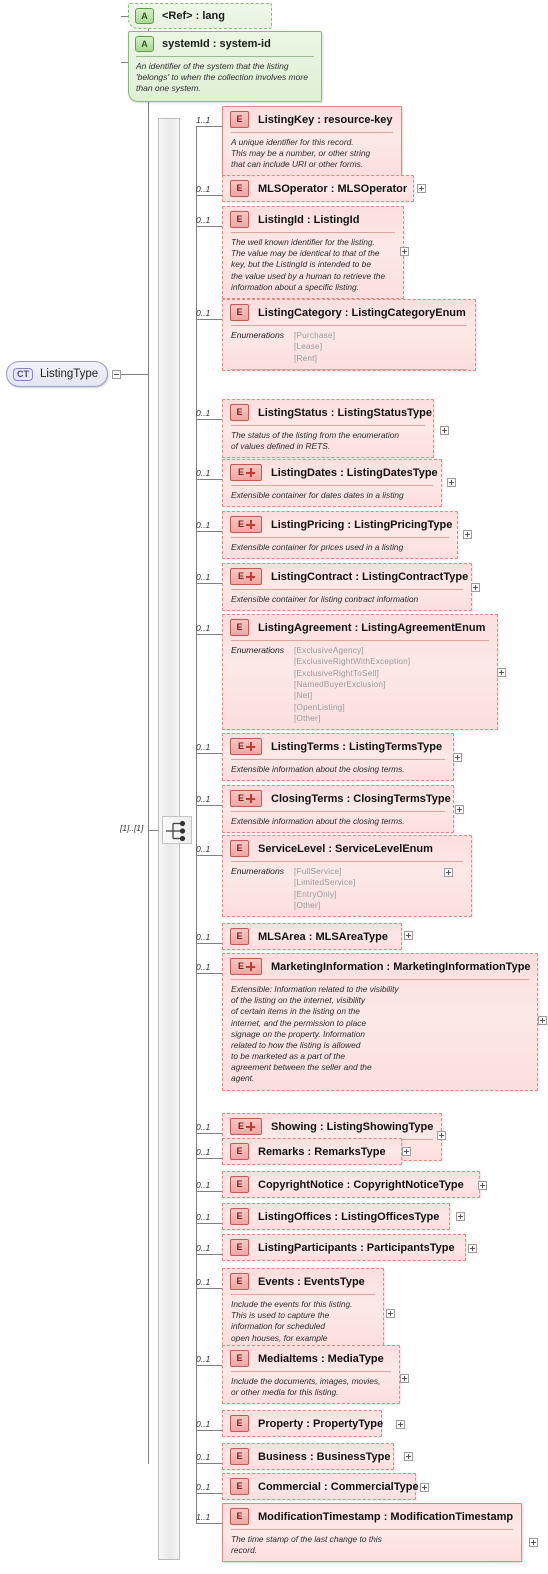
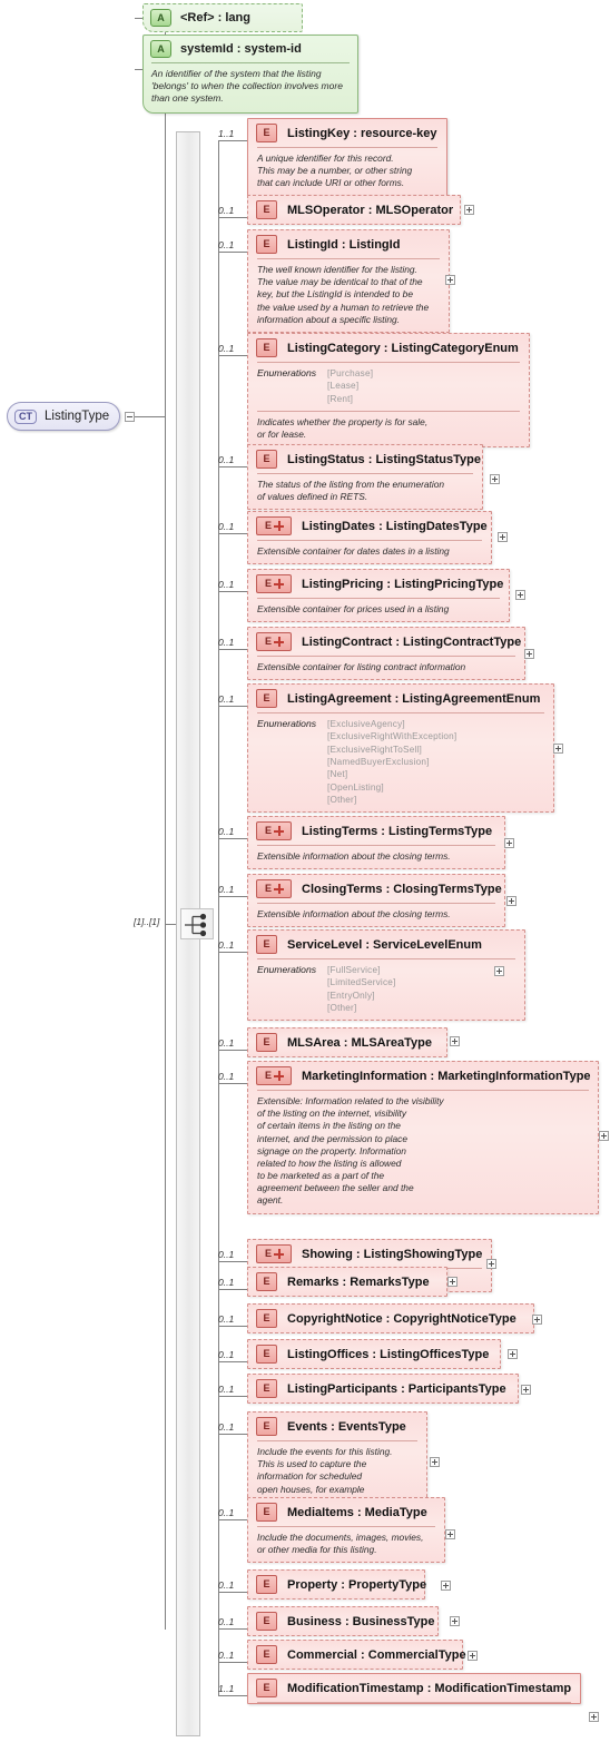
  CT
  ListingType
  [1]..[1]
  A
  <Ref> : lang
  A
  systemId : system-id
  An identifier of the system that the listing 'belongs' to when the collection involves more than one system.
  E
  ListingKey : resource-key
  A unique identifier for this record.
  This may be a number, or other string
  that can include URI or other forms.
  1..1
  E
  MLSOperator : MLSOperator
  0..1
  E
  ListingId : ListingId
  The well known identifier for the listing.
  The value may be identical to that of the
  key, but the ListingId is intended to be
  the value used by a human to retrieve the
  information about a specific listing.
  0..1
  E
  ListingCategory : ListingCategoryEnum
  Enumerations
  [Purchase]
  [Lease]
  [Rent]
+ Indicates whether the property is for sale,
+ or for lease.
  0..1
  E
  ListingStatus : ListingStatusType
  The status of the listing from the enumeration
  of values defined in RETS.
  0..1
  E
  ListingDates : ListingDatesType
  Extensible container for dates dates in a listing
  0..1
  E
  ListingPricing : ListingPricingType
  Extensible container for prices used in a listing
  0..1
  E
  ListingContract : ListingContractType
  Extensible container for listing contract information
  0..1
  E
  ListingAgreement : ListingAgreementEnum
  Enumerations
  [ExclusiveAgency]
  [ExclusiveRightWithException]
  [ExclusiveRightToSell]
  [NamedBuyerExclusion]
  [Net]
  [OpenListing]
  [Other]
  0..1
  E
  ListingTerms : ListingTermsType
  Extensible information about the closing terms.
  0..1
  E
  ClosingTerms : ClosingTermsType
  Extensible information about the closing terms.
  0..1
  E
  ServiceLevel : ServiceLevelEnum
  Enumerations
  [FullService]
  [LimitedService]
  [EntryOnly]
  [Other]
  0..1
  E
  MLSArea : MLSAreaType
  0..1
  E
  MarketingInformation : MarketingInformationType
  Extensible: Information related to the visibility
  of the listing on the internet, visibility
  of certain items in the listing on the
  internet, and the permission to place
  signage on the property. Information
  related to how the listing is allowed
  to be marketed as a part of the
  agreement between the seller and the
  agent.
  0..1
  E
  Showing : ListingShowingType
  0..1
  E
  Remarks : RemarksType
  0..1
  E
  CopyrightNotice : CopyrightNoticeType
  0..1
  E
  ListingOffices : ListingOfficesType
  0..1
  E
  ListingParticipants : ParticipantsType
  0..1
  E
  Events : EventsType
  Include the events for this listing.
  This is used to capture the
  information for scheduled
  open houses, for example
  0..1
  E
  MediaItems : MediaType
  Include the documents, images, movies,
  or other media for this listing.
  0..1
  E
  Property : PropertyType
  0..1
  E
  Business : BusinessType
  0..1
  E
  Commercial : CommercialType
  0..1
  E
  ModificationTimestamp : ModificationTimestamp
- The time stamp of the last change to this
- record.
  1..1
